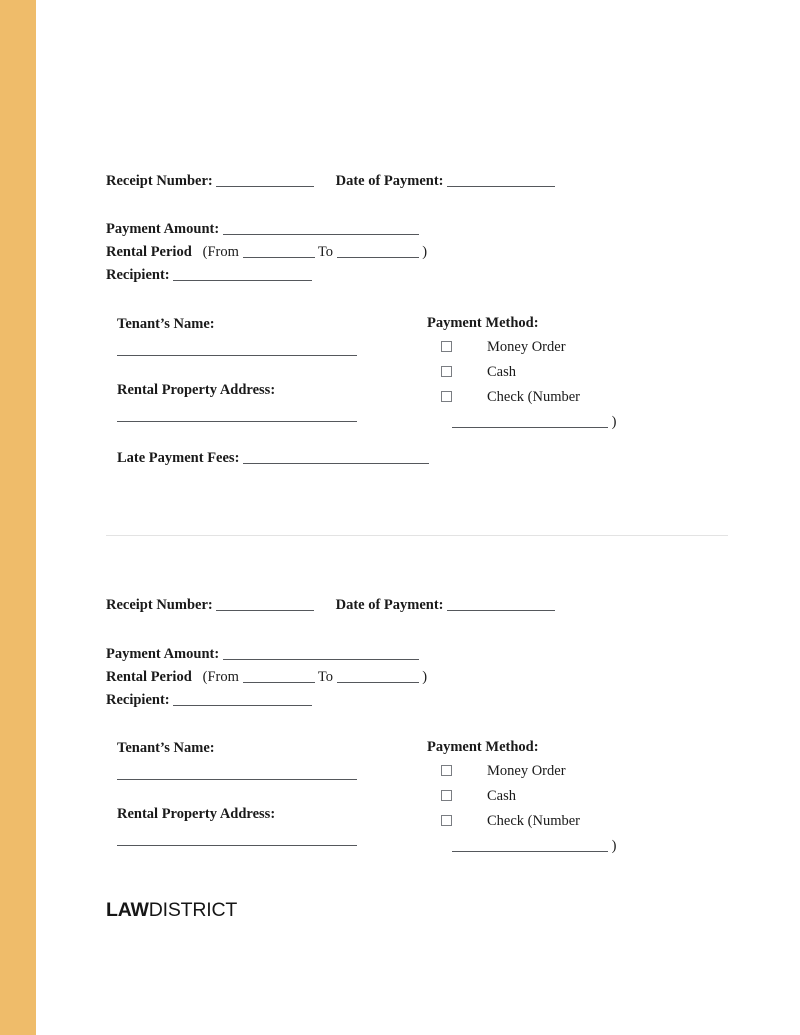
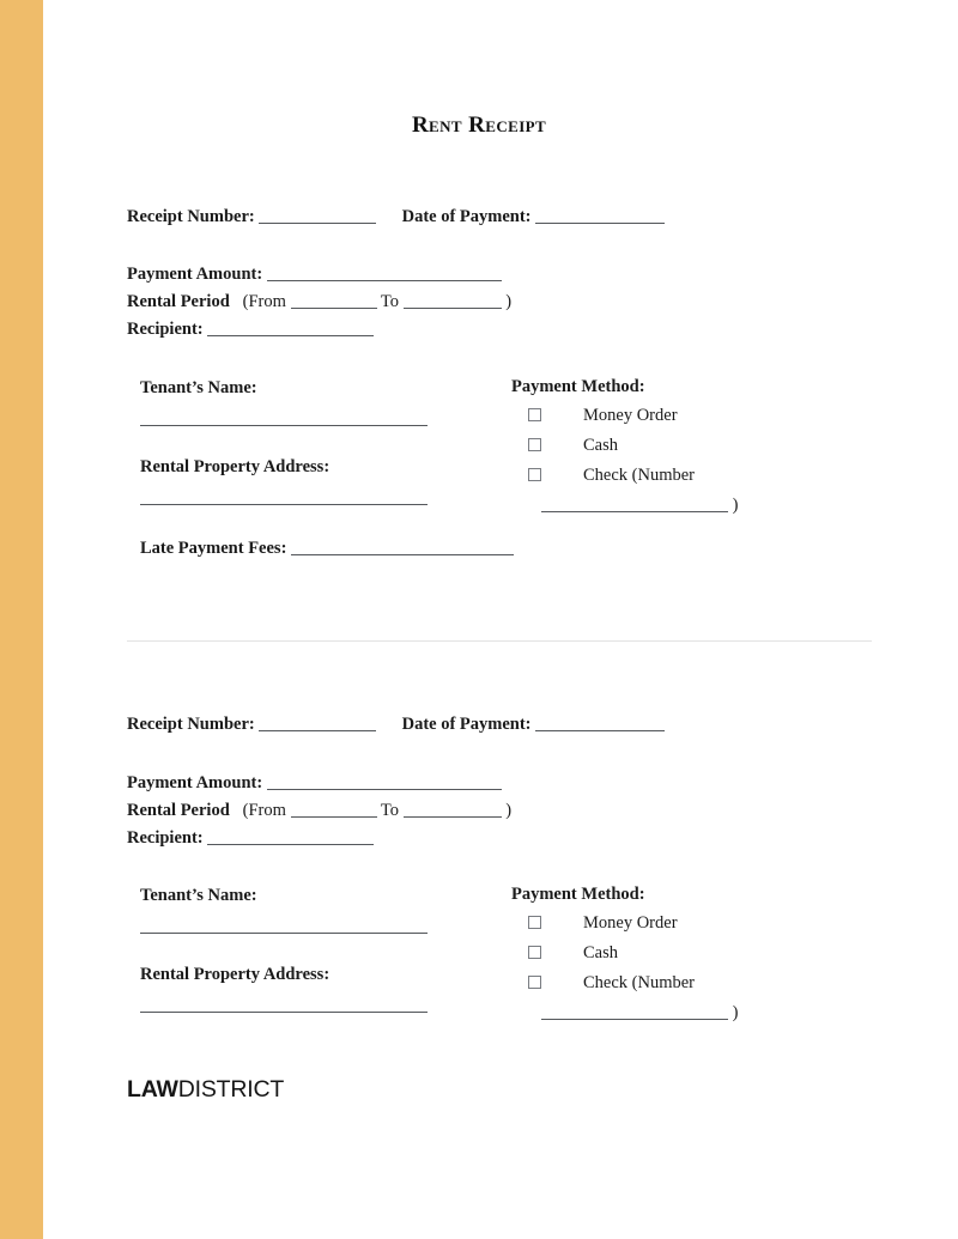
+ Rent Receipt
  Receipt Number: Date of Payment:
  Payment Amount:
  Rental Period (From To )
  Recipient:
  Tenant’s Name:
  Rental Property Address:
  Late Payment Fees:
  Payment Method:
  Money Order
  Cash
  Check (Number
  )
  Receipt Number: Date of Payment:
  Payment Amount:
  Rental Period (From To )
  Recipient:
  Tenant’s Name:
  Rental Property Address:
  Payment Method:
  Money Order
  Cash
  Check (Number
  )
  LAWDISTRICT
